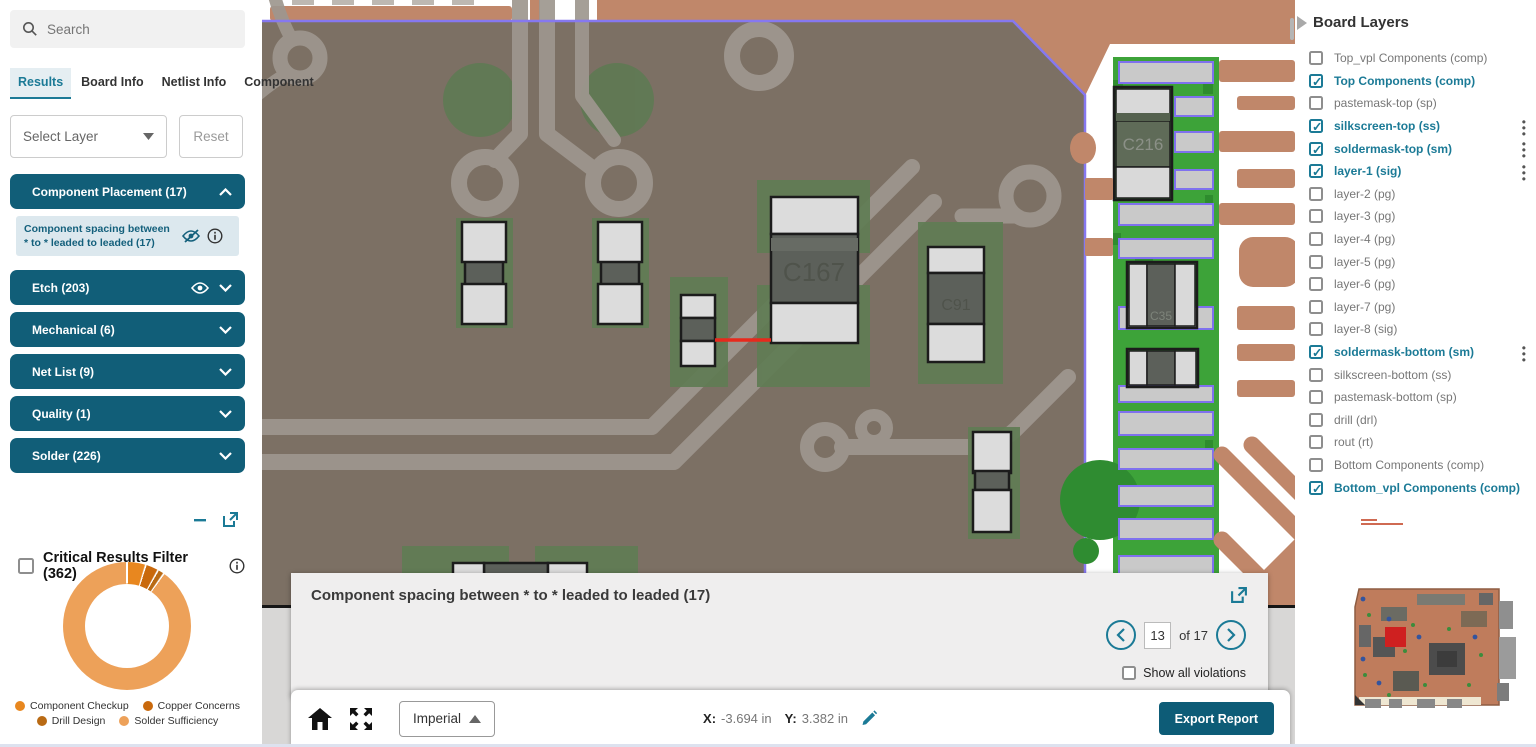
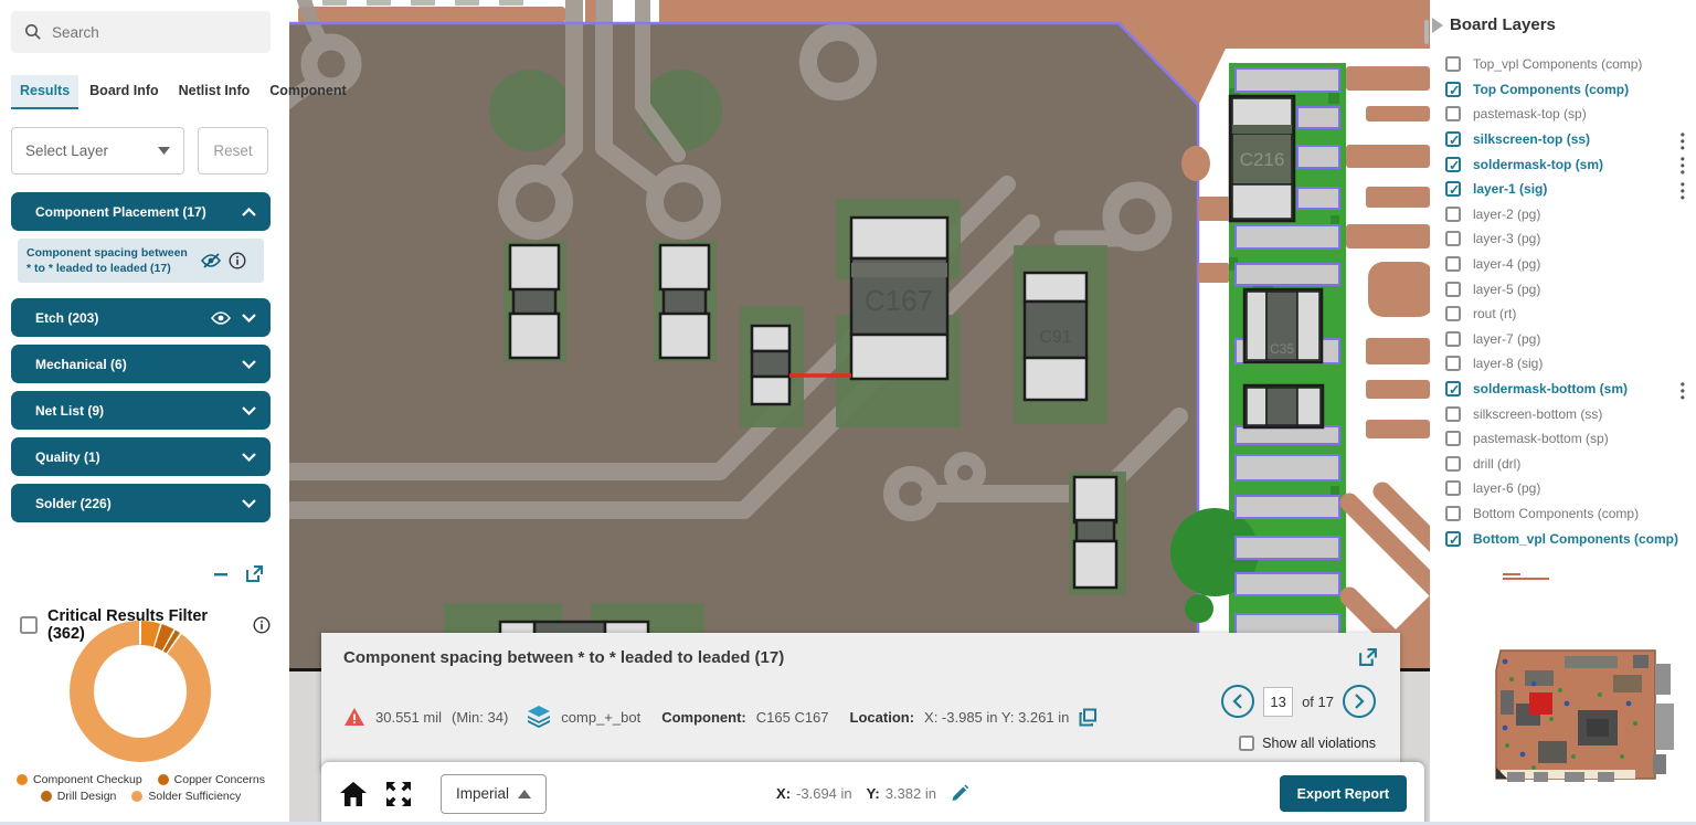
  Search
  Results
  Board Info
  Netlist Info
  Component
  Select Layer
  Reset
  Component Placement (17)
  Component spacing between * to * leaded to leaded (17)
  Etch (203)
  Mechanical (6)
  Net List (9)
  Quality (1)
  Solder (226)
  Critical Results Filter (362)
  Component Checkup
  Copper Concerns
  Drill Design
  Solder Sufficiency
  C216
  C35
  Component spacing between * to * leaded to leaded (17)
+ 30.551 mil
+ (Min: 34)
+ comp_+_bot
+ Component:
+ C165 C167
+ Location:
+ X: -3.985 in Y: 3.261 in
  13
  of 17
  Show all violations
  Imperial
  X:
  -3.694 in
  Y:
  3.382 in
  Export Report
  Board Layers
  Top_vpl Components (comp)
  Top Components (comp)
  pastemask-top (sp)
  silkscreen-top (ss)
  •
  •
  •
  soldermask-top (sm)
  •
  •
  •
  layer-1 (sig)
  •
  •
  •
  layer-2 (pg)
  layer-3 (pg)
  layer-4 (pg)
  layer-5 (pg)
- layer-6 (pg)
+ rout (rt)
  layer-7 (pg)
  layer-8 (sig)
  soldermask-bottom (sm)
  •
  •
  •
  silkscreen-bottom (ss)
  pastemask-bottom (sp)
  drill (drl)
- rout (rt)
+ layer-6 (pg)
  Bottom Components (comp)
  Bottom_vpl Components (comp)
